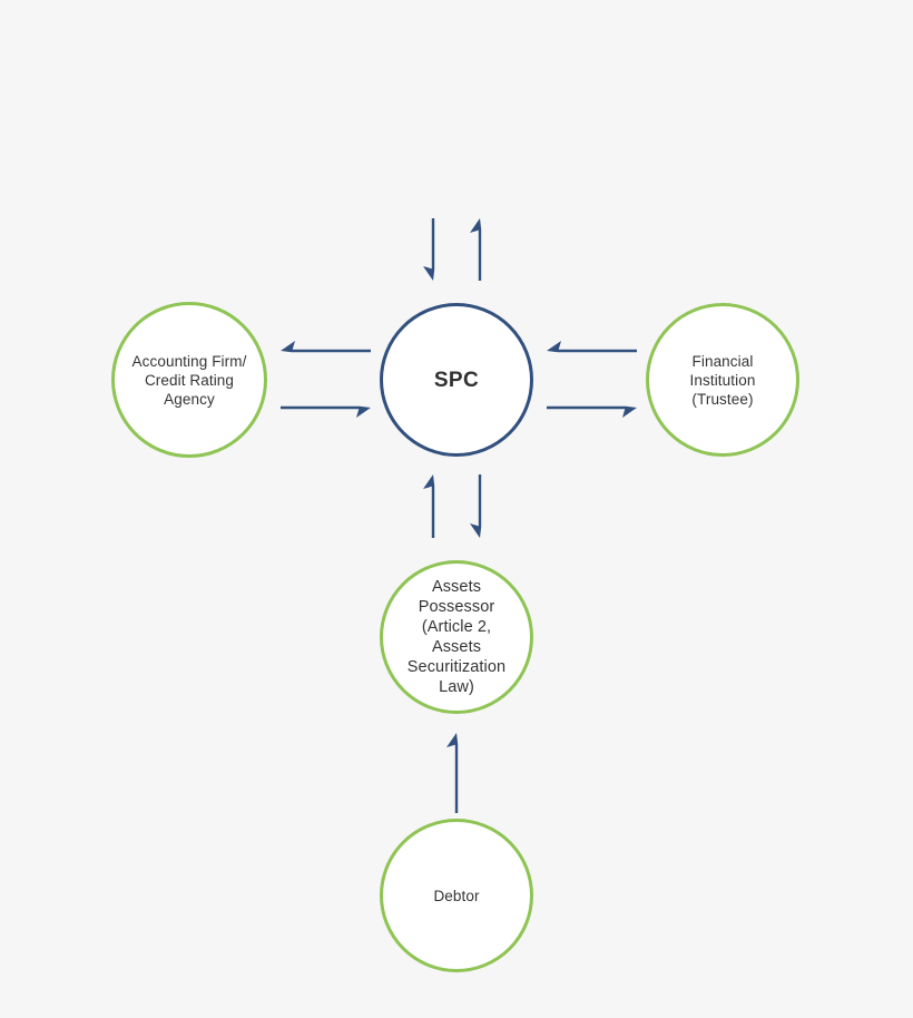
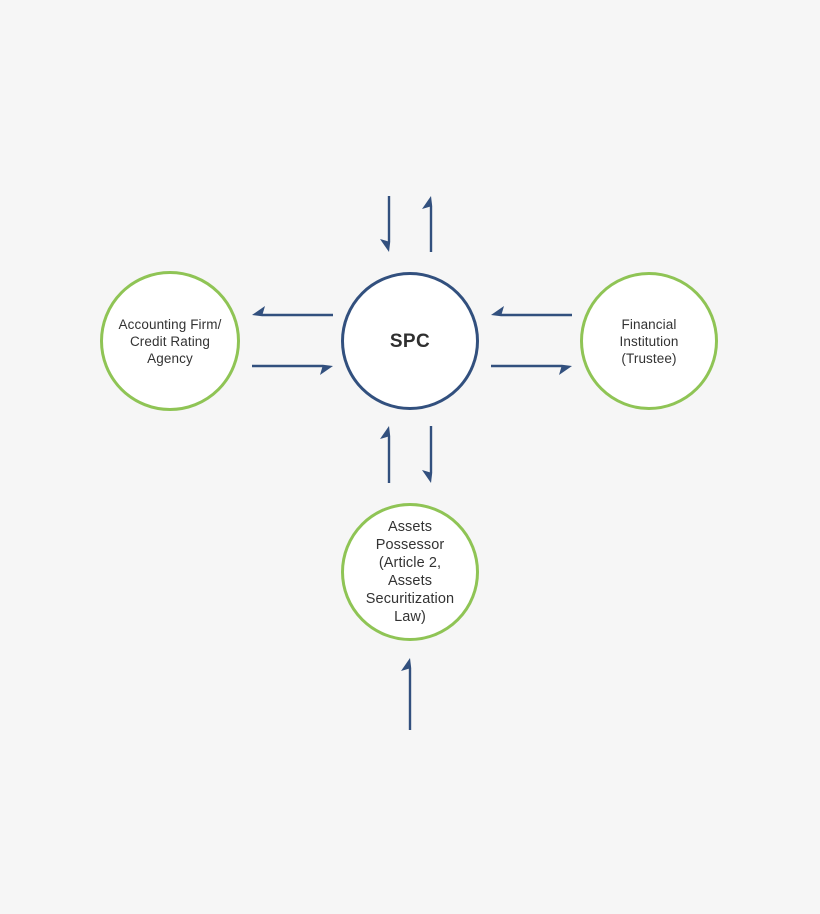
  SPC
  Accounting Firm/
  Credit Rating
  Agency
  Financial
  Institution
  (Trustee)
  Assets Possessor
  (Article 2,
  Assets
  Securitization
  Law)
- Debtor
